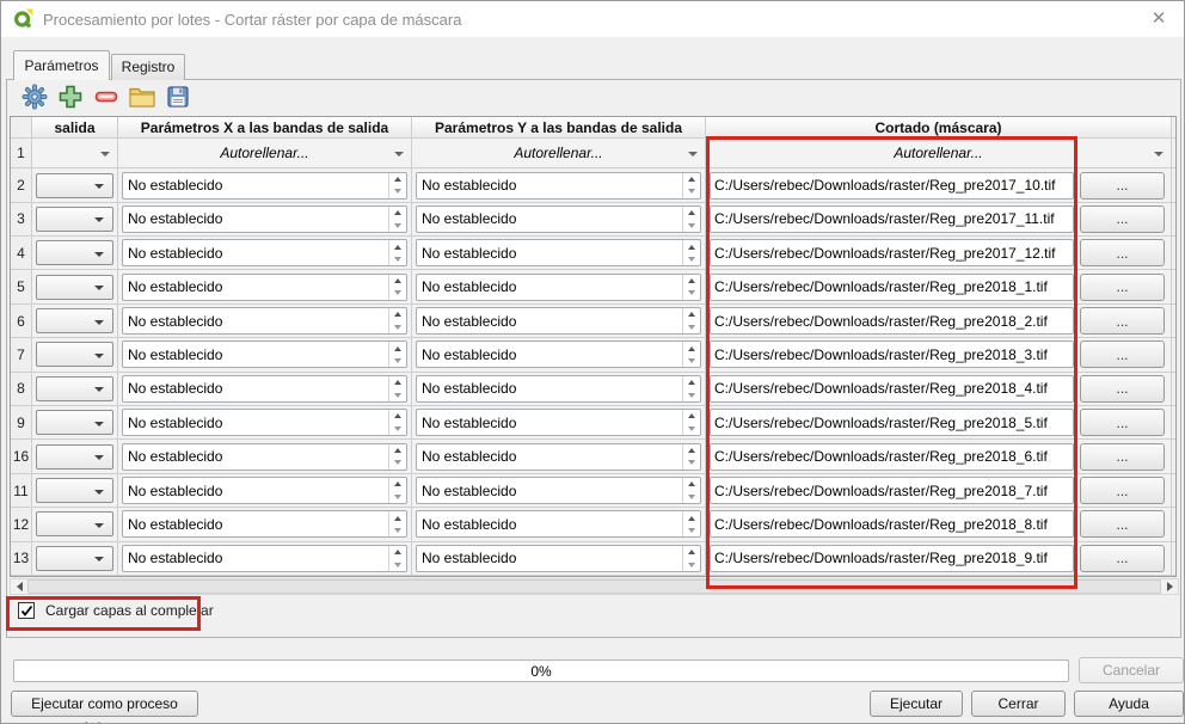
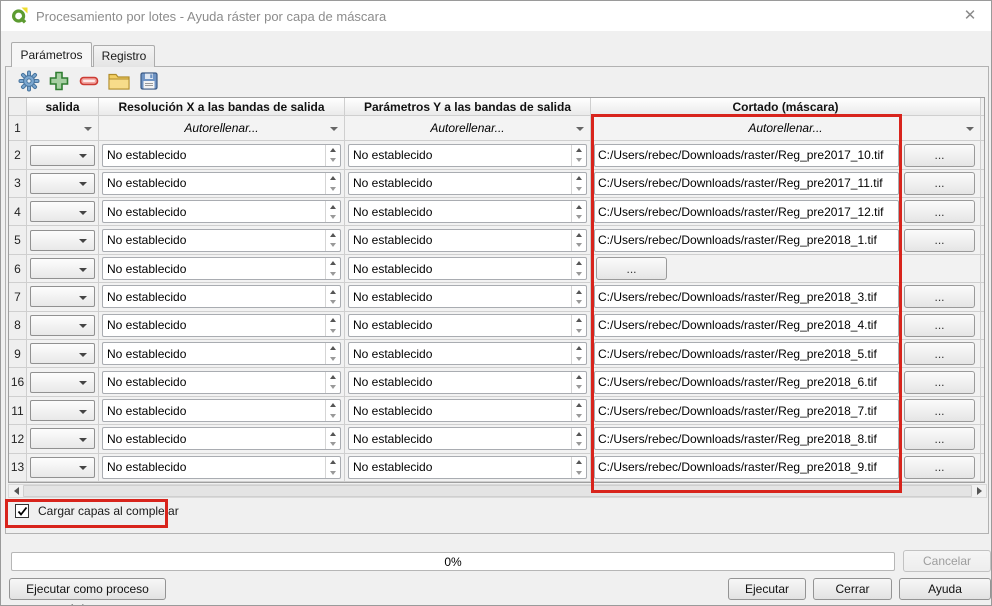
- Procesamiento por lotes - Cortar ráster por capa de máscara
+ Procesamiento por lotes - Ayuda ráster por capa de máscara
  ✕
  Parámetros
  Registro
  salida
- Parámetros X a las bandas de salida
+ Resolución X a las bandas de salida
  Parámetros Y a las bandas de salida
  Cortado (máscara)
  1
  Autorellenar...
  Autorellenar...
  Autorellenar...
  2
  No establecido
  No establecido
  C:/Users/rebec/Downloads/raster/Reg_pre2017_10.tif
  ...
  3
  No establecido
  No establecido
  C:/Users/rebec/Downloads/raster/Reg_pre2017_11.tif
  ...
  4
  No establecido
  No establecido
  C:/Users/rebec/Downloads/raster/Reg_pre2017_12.tif
  ...
  5
  No establecido
  No establecido
  C:/Users/rebec/Downloads/raster/Reg_pre2018_1.tif
  ...
  6
  No establecido
  No establecido
- C:/Users/rebec/Downloads/raster/Reg_pre2018_2.tif
  ...
  7
  No establecido
  No establecido
  C:/Users/rebec/Downloads/raster/Reg_pre2018_3.tif
  ...
  8
  No establecido
  No establecido
  C:/Users/rebec/Downloads/raster/Reg_pre2018_4.tif
  ...
  9
  No establecido
  No establecido
  C:/Users/rebec/Downloads/raster/Reg_pre2018_5.tif
  ...
  16
  No establecido
  No establecido
  C:/Users/rebec/Downloads/raster/Reg_pre2018_6.tif
  ...
  11
  No establecido
  No establecido
  C:/Users/rebec/Downloads/raster/Reg_pre2018_7.tif
  ...
  12
  No establecido
  No establecido
  C:/Users/rebec/Downloads/raster/Reg_pre2018_8.tif
  ...
  13
  No establecido
  No establecido
  C:/Users/rebec/Downloads/raster/Reg_pre2018_9.tif
  ...
  Cargar capas al completar
  0%
  Cancelar
  Ejecutar como proceso
  Ejecutar
  Cerrar
  Ayuda
